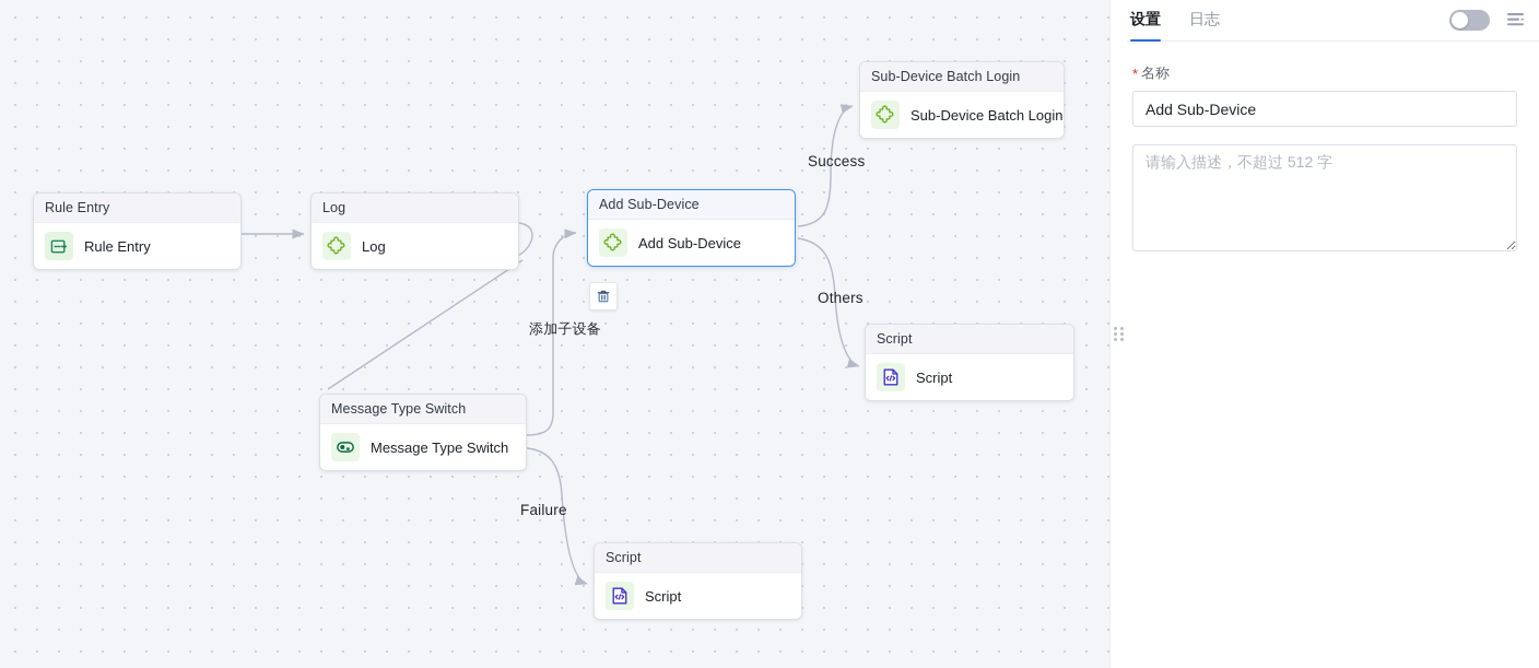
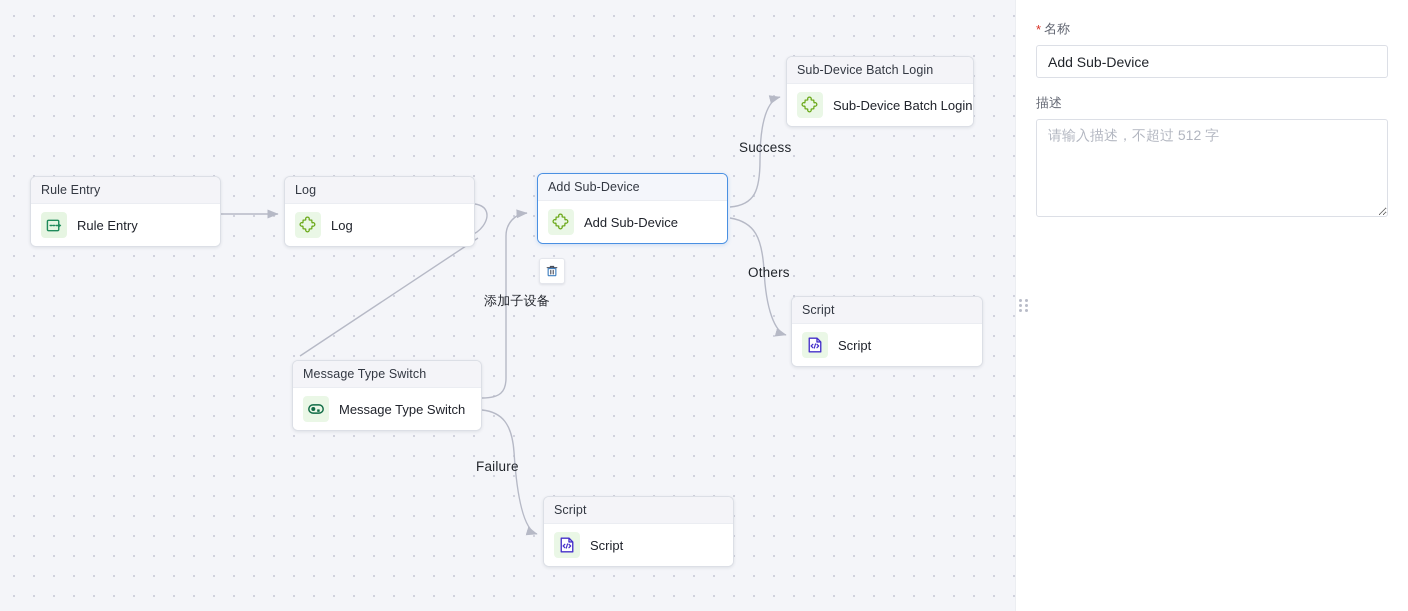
  Rule Entry
  Rule Entry
  Log
  Log
  Add Sub-Device
  Add Sub-Device
  Sub-Device Batch Login
  Sub-Device Batch Login
  Script
  Script
  Message Type Switch
  Message Type Switch
  Script
  Script
  Success
  Others
  添加子设备
  Failure
- 设置
- 日志
  *
  名称
  Add Sub-Device
+ 描述
  请输入描述，不超过 512 字
